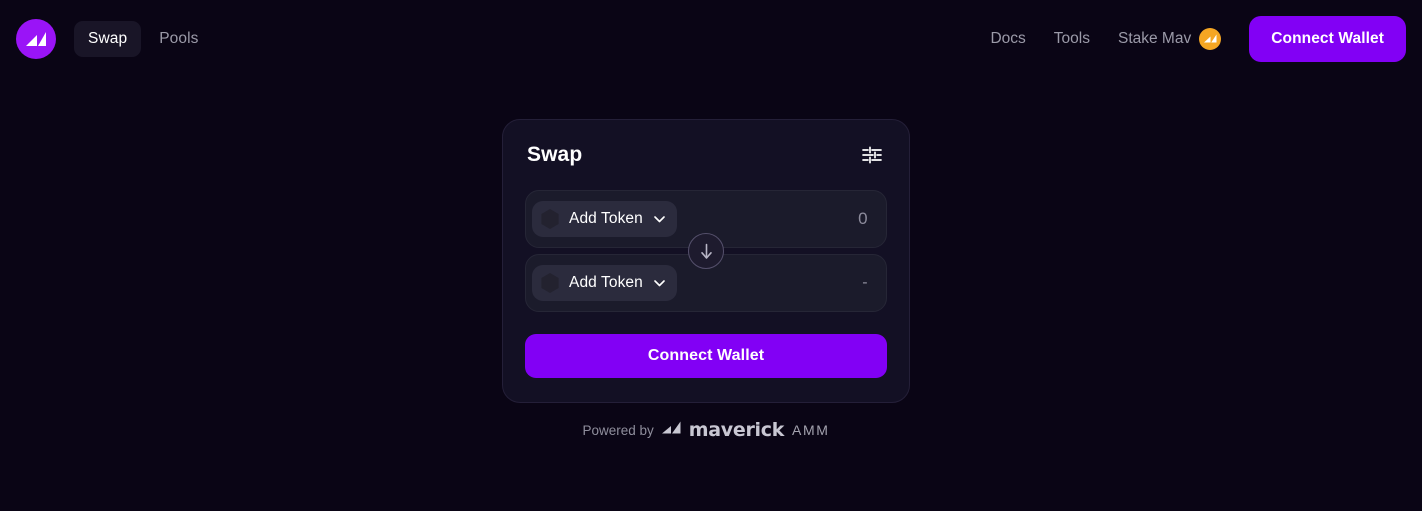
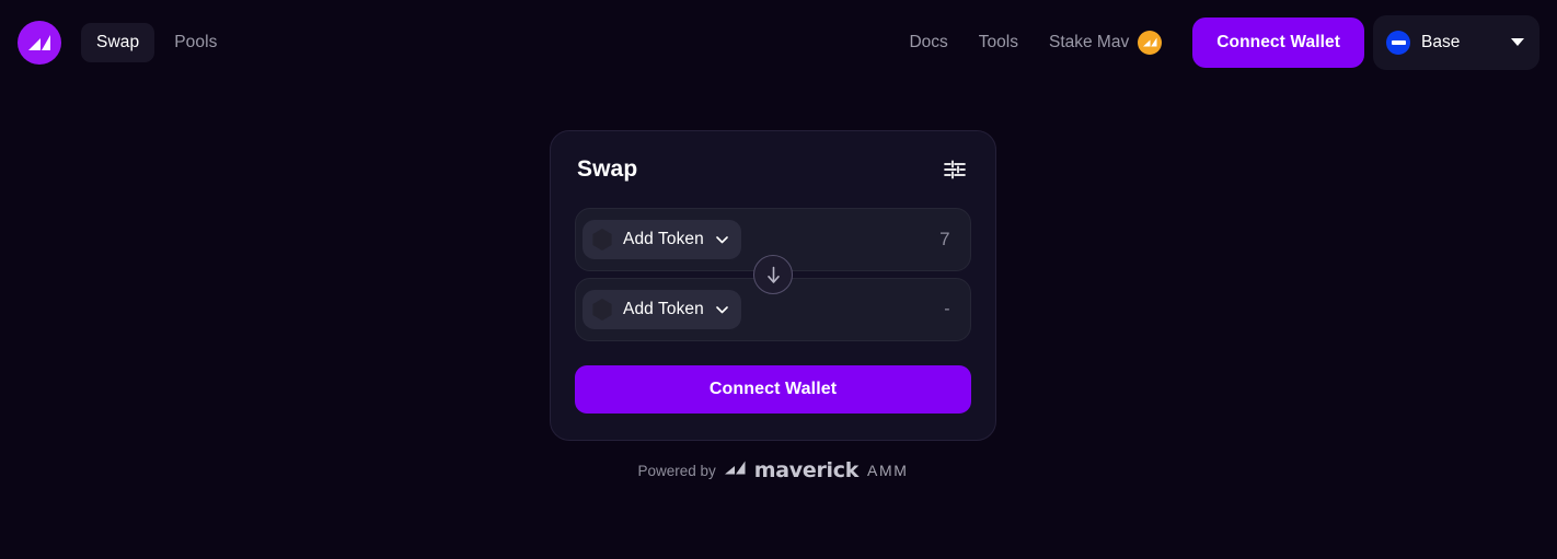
  Swap
  Pools
  Docs
  Tools
  Stake Mav
  Connect Wallet
+ Base
  Swap
  Add Token
- 0
+ 7
  Add Token
  -
  Connect Wallet
  Powered by
  maverick
  AMM
